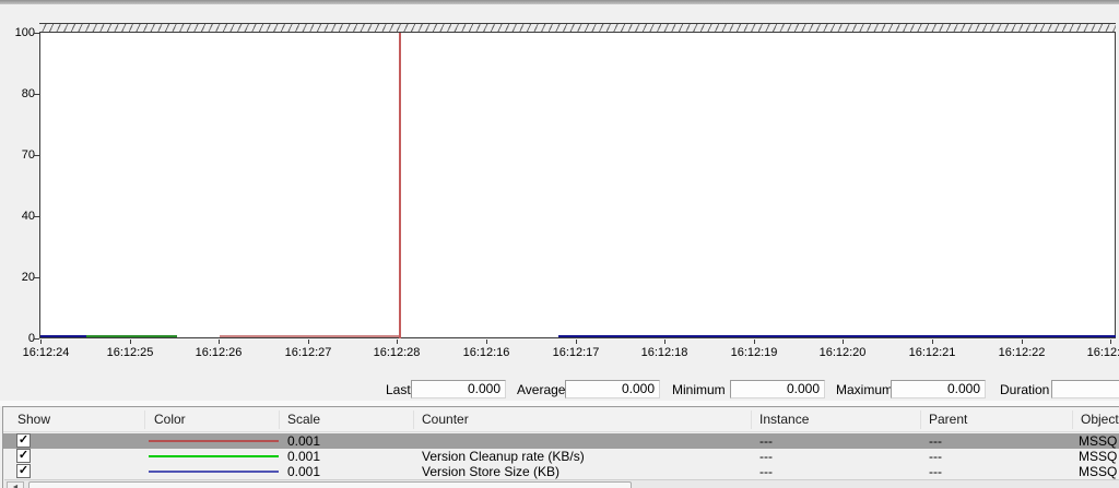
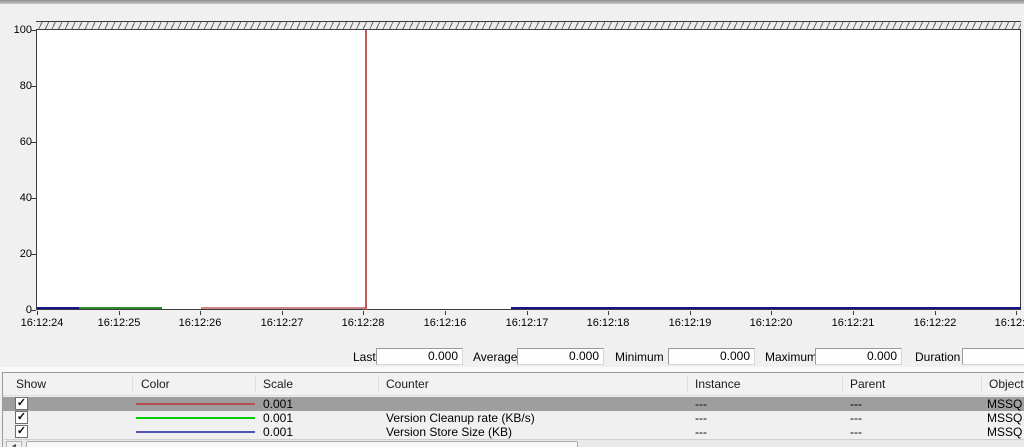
  100
  80
- 70
+ 60
  40
  20
  0
  16:12:24
  16:12:25
  16:12:26
  16:12:27
  16:12:28
  16:12:16
  16:12:17
  16:12:18
  16:12:19
  16:12:20
  16:12:21
  16:12:22
  Last
  0.000
  Average
  0.000
  Minimum
  0.000
  Maximum
  0.000
  Duration
  Show
  Color
  Scale
  Counter
  Instance
  Parent
  Object
  ✓
  0.001
  ---
  ---
  MSSQ
  ✓
  0.001
  Version Cleanup rate (KB/s)
  ---
  ---
  MSSQ
  ✓
  0.001
  Version Store Size (KB)
  ---
  ---
  MSSQ
